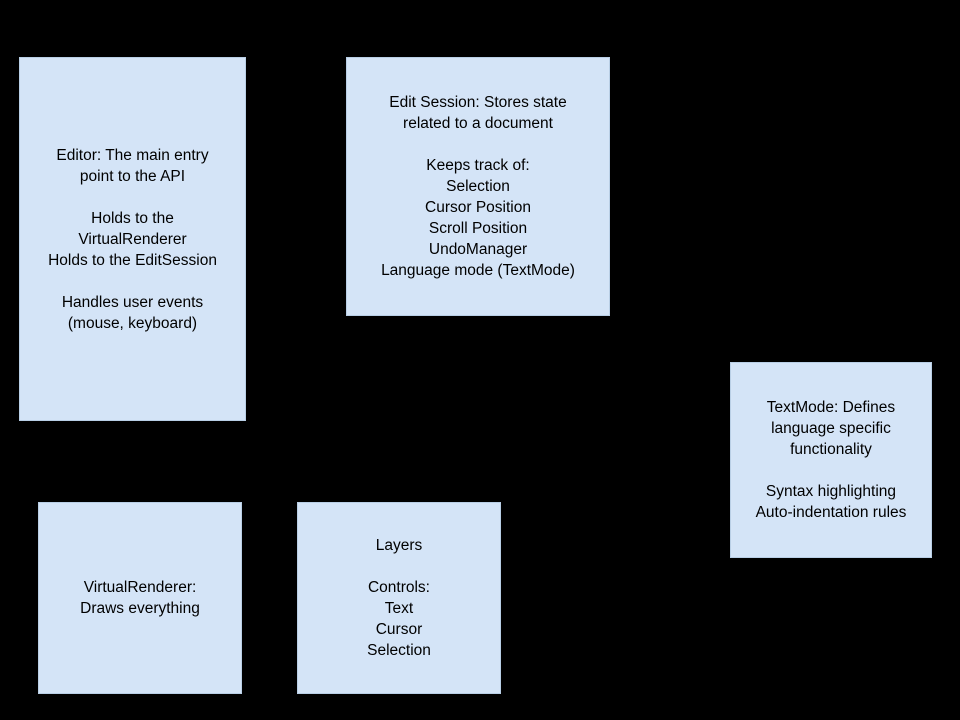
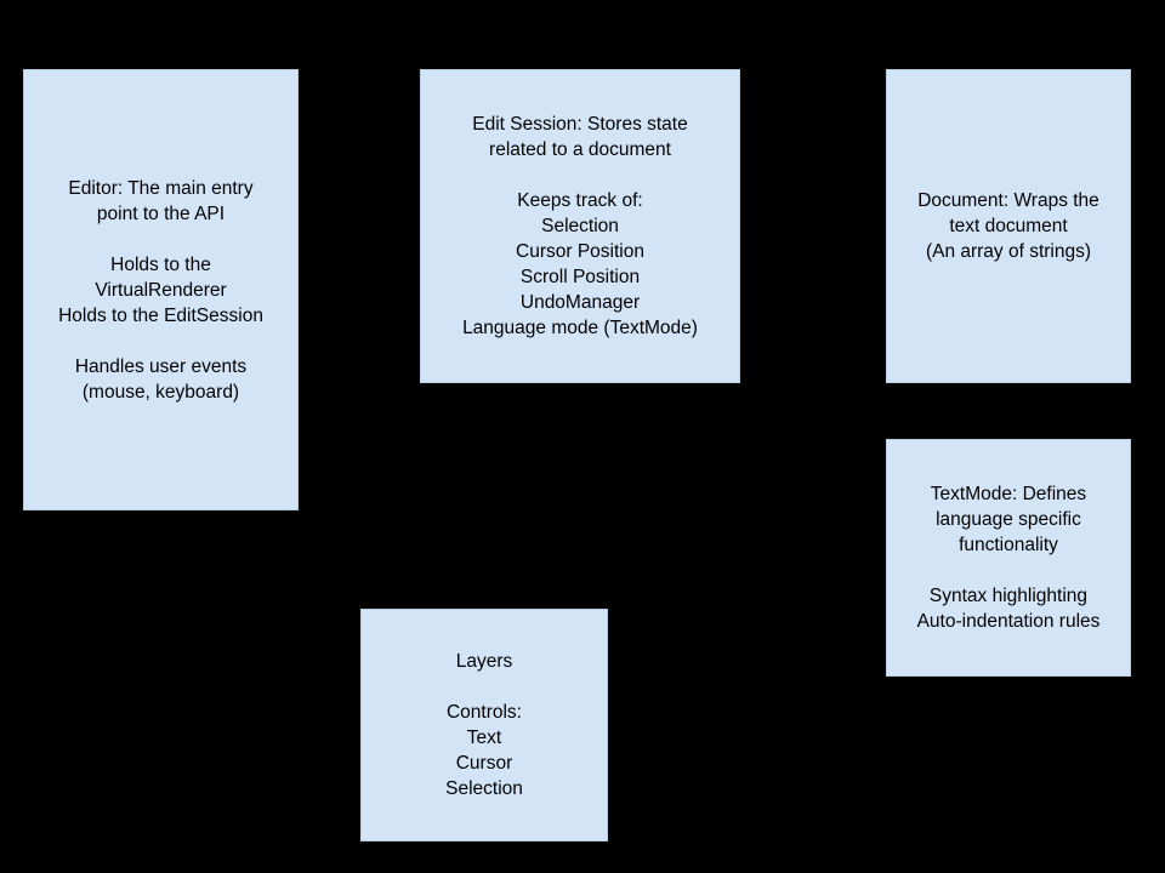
  Editor: The main entry
  point to the API
  Holds to the
  VirtualRenderer
  Holds to the EditSession
  Handles user events
  (mouse, keyboard)
  Edit Session: Stores state
  related to a document
  Keeps track of:
  Selection
  Cursor Position
  Scroll Position
  UndoManager
  Language mode (TextMode)
+ Document: Wraps the
+ text document
+ (An array of strings)
  TextMode: Defines
  language specific
  functionality
  Syntax highlighting
  Auto-indentation rules
- VirtualRenderer:
- Draws everything
  Layers
  Controls:
  Text
  Cursor
  Selection
